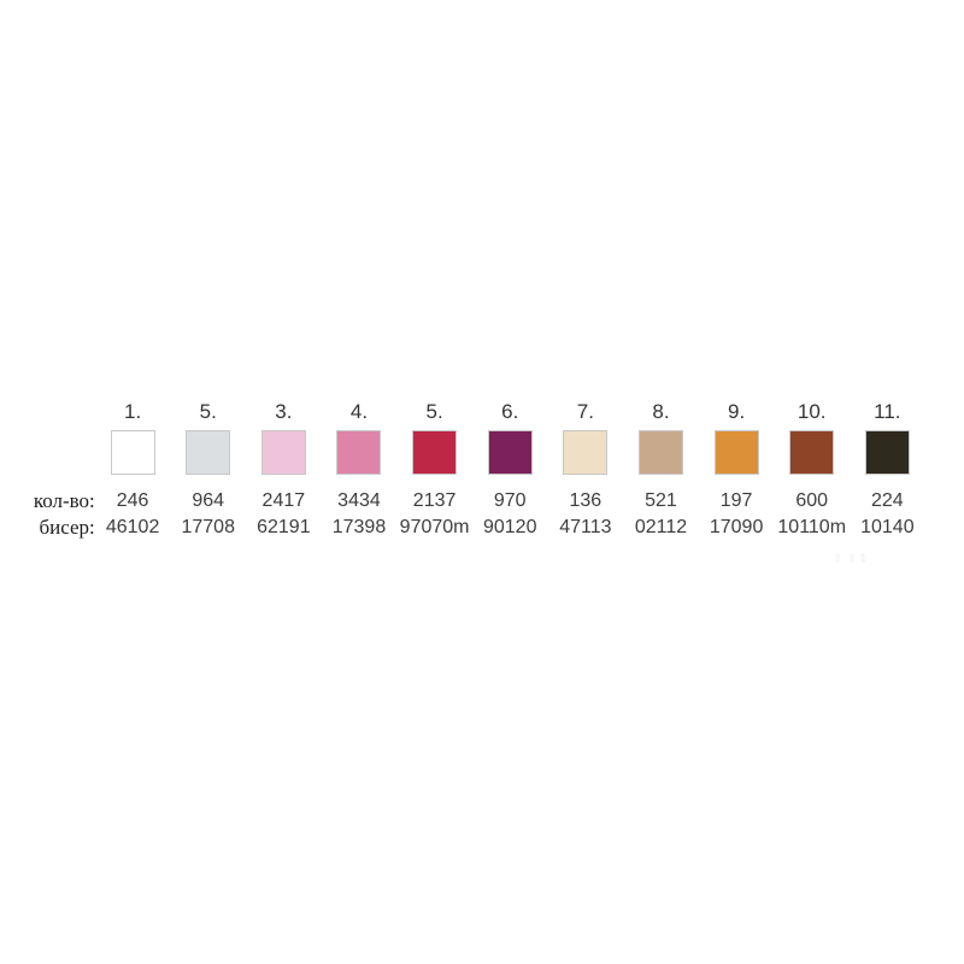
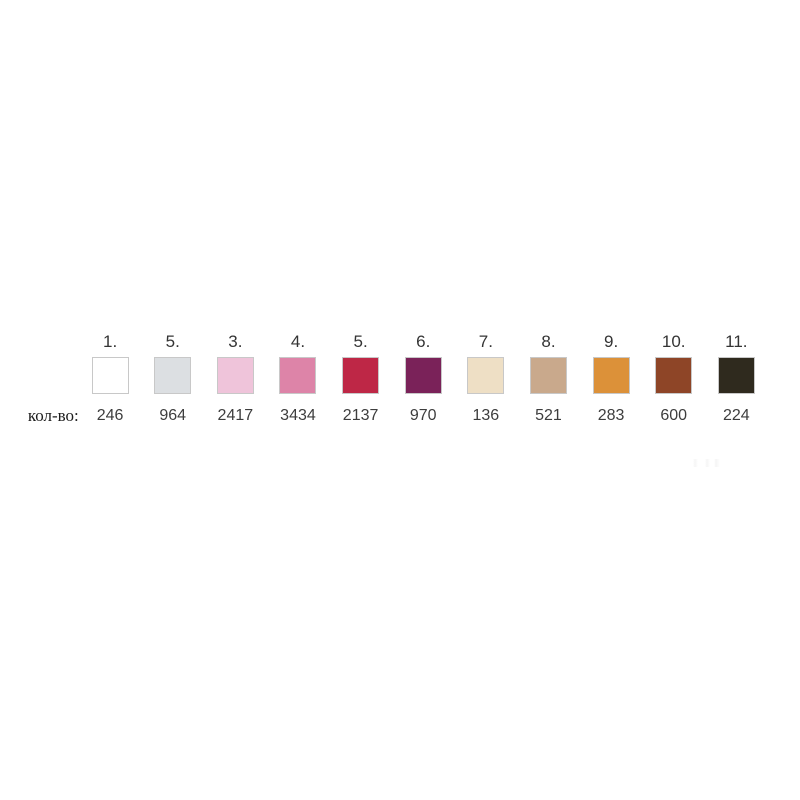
  	1.	5.	3.	4.	5.	6.	7.	8.	9.	10.	11.
- кол-во:	246	964	2417	3434	2137	970	136	521	197	600	224
+ кол-во:	246	964	2417	3434	2137	970	136	521	283	600	224
- бисер:	46102	17708	62191	17398	97070m	90120	47113	02112	17090	10110m	10140
